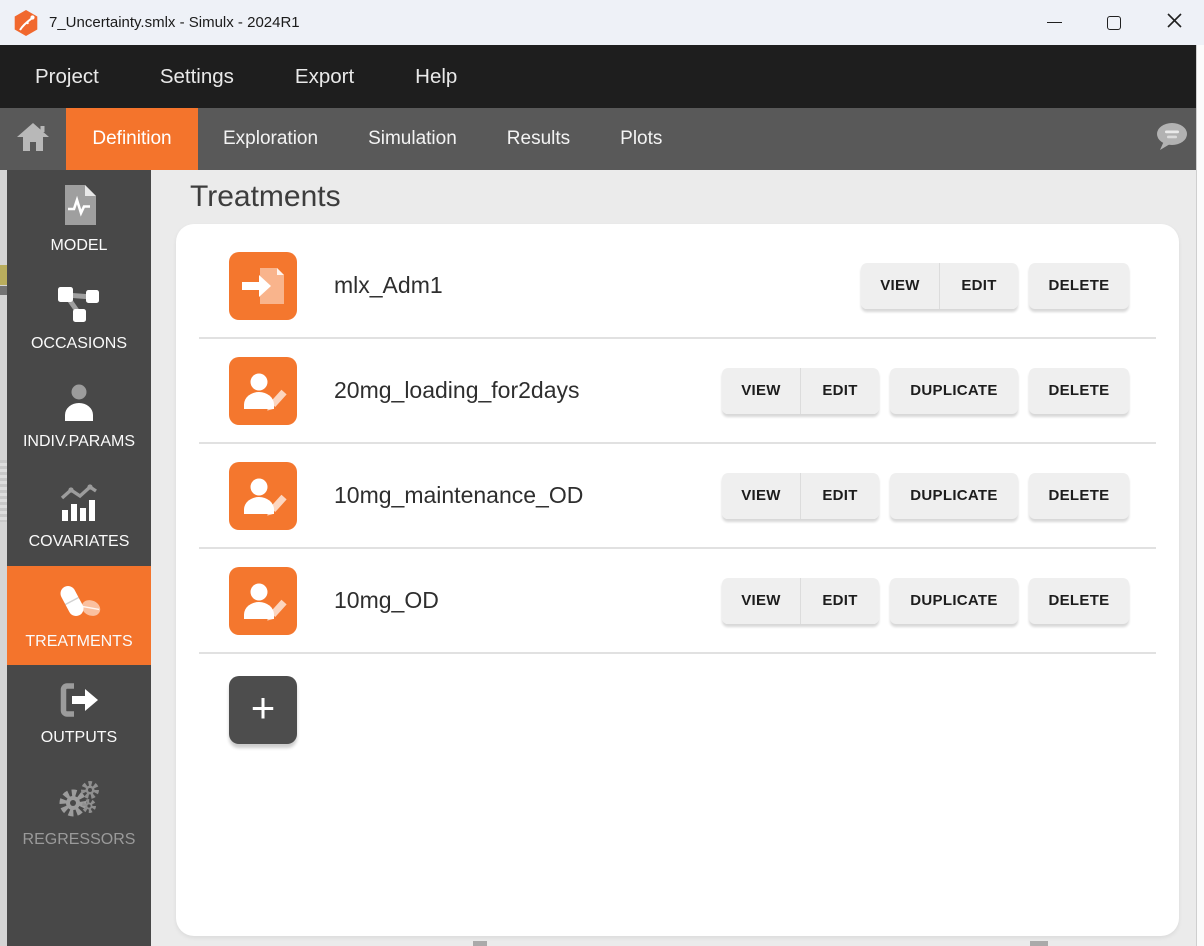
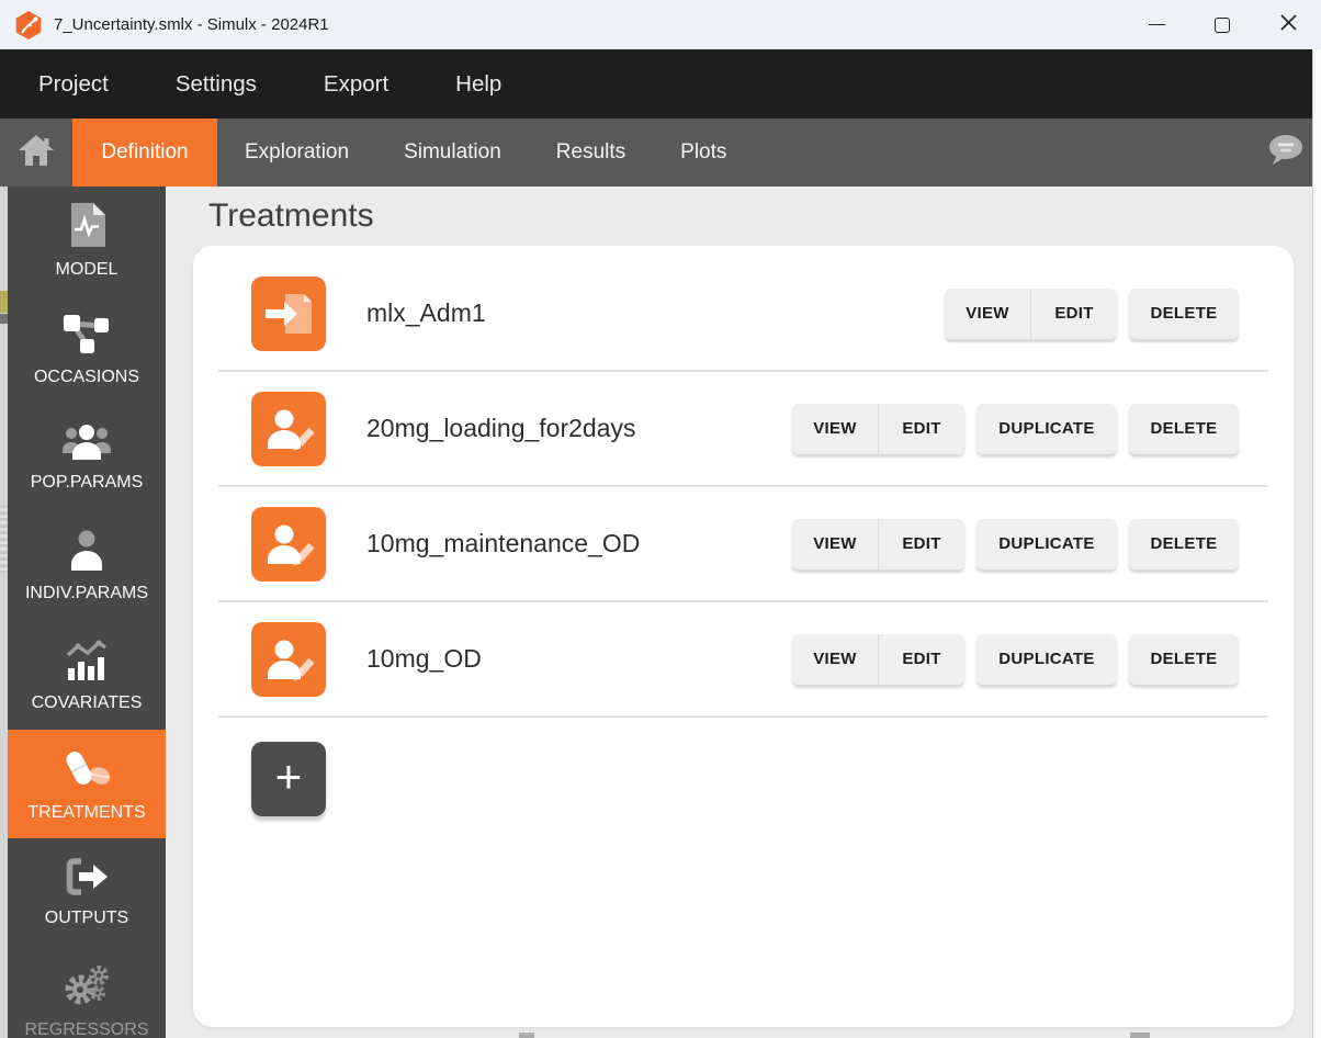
  7_Uncertainty.smlx - Simulx - 2024R1
  Project
  Settings
  Export
  Help
  Definition
  Exploration
  Simulation
  Results
  Plots
  MODEL
  OCCASIONS
+ POP.PARAMS
  INDIV.PARAMS
  COVARIATES
  TREATMENTS
  OUTPUTS
  REGRESSORS
  Treatments
  mlx_Adm1
  VIEW
  EDIT
  DELETE
  20mg_loading_for2days
  VIEW
  EDIT
  DUPLICATE
  DELETE
  10mg_maintenance_OD
  VIEW
  EDIT
  DUPLICATE
  DELETE
  10mg_OD
  VIEW
  EDIT
  DUPLICATE
  DELETE
  +
